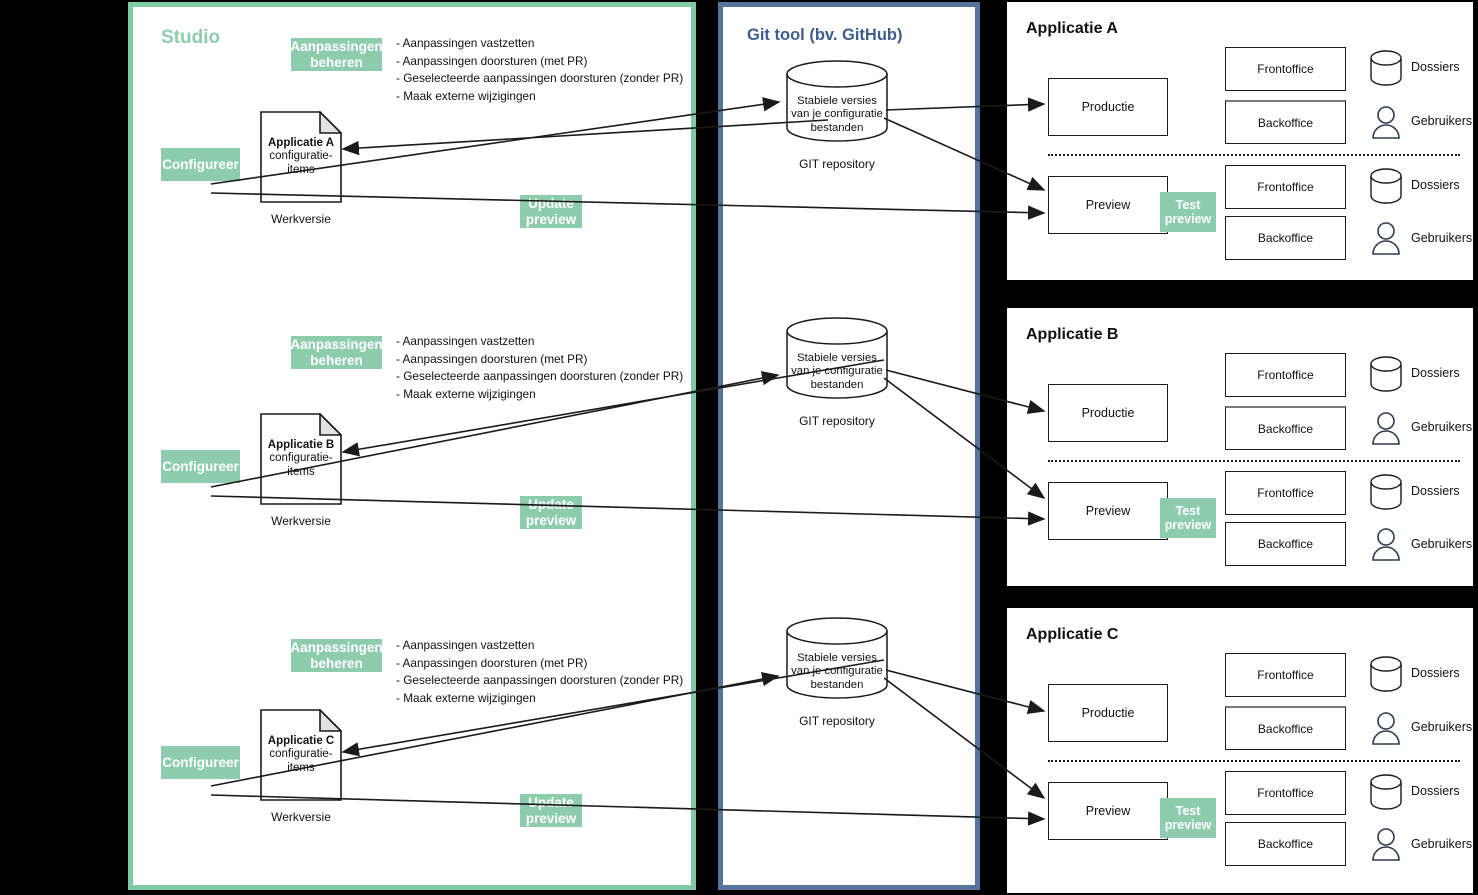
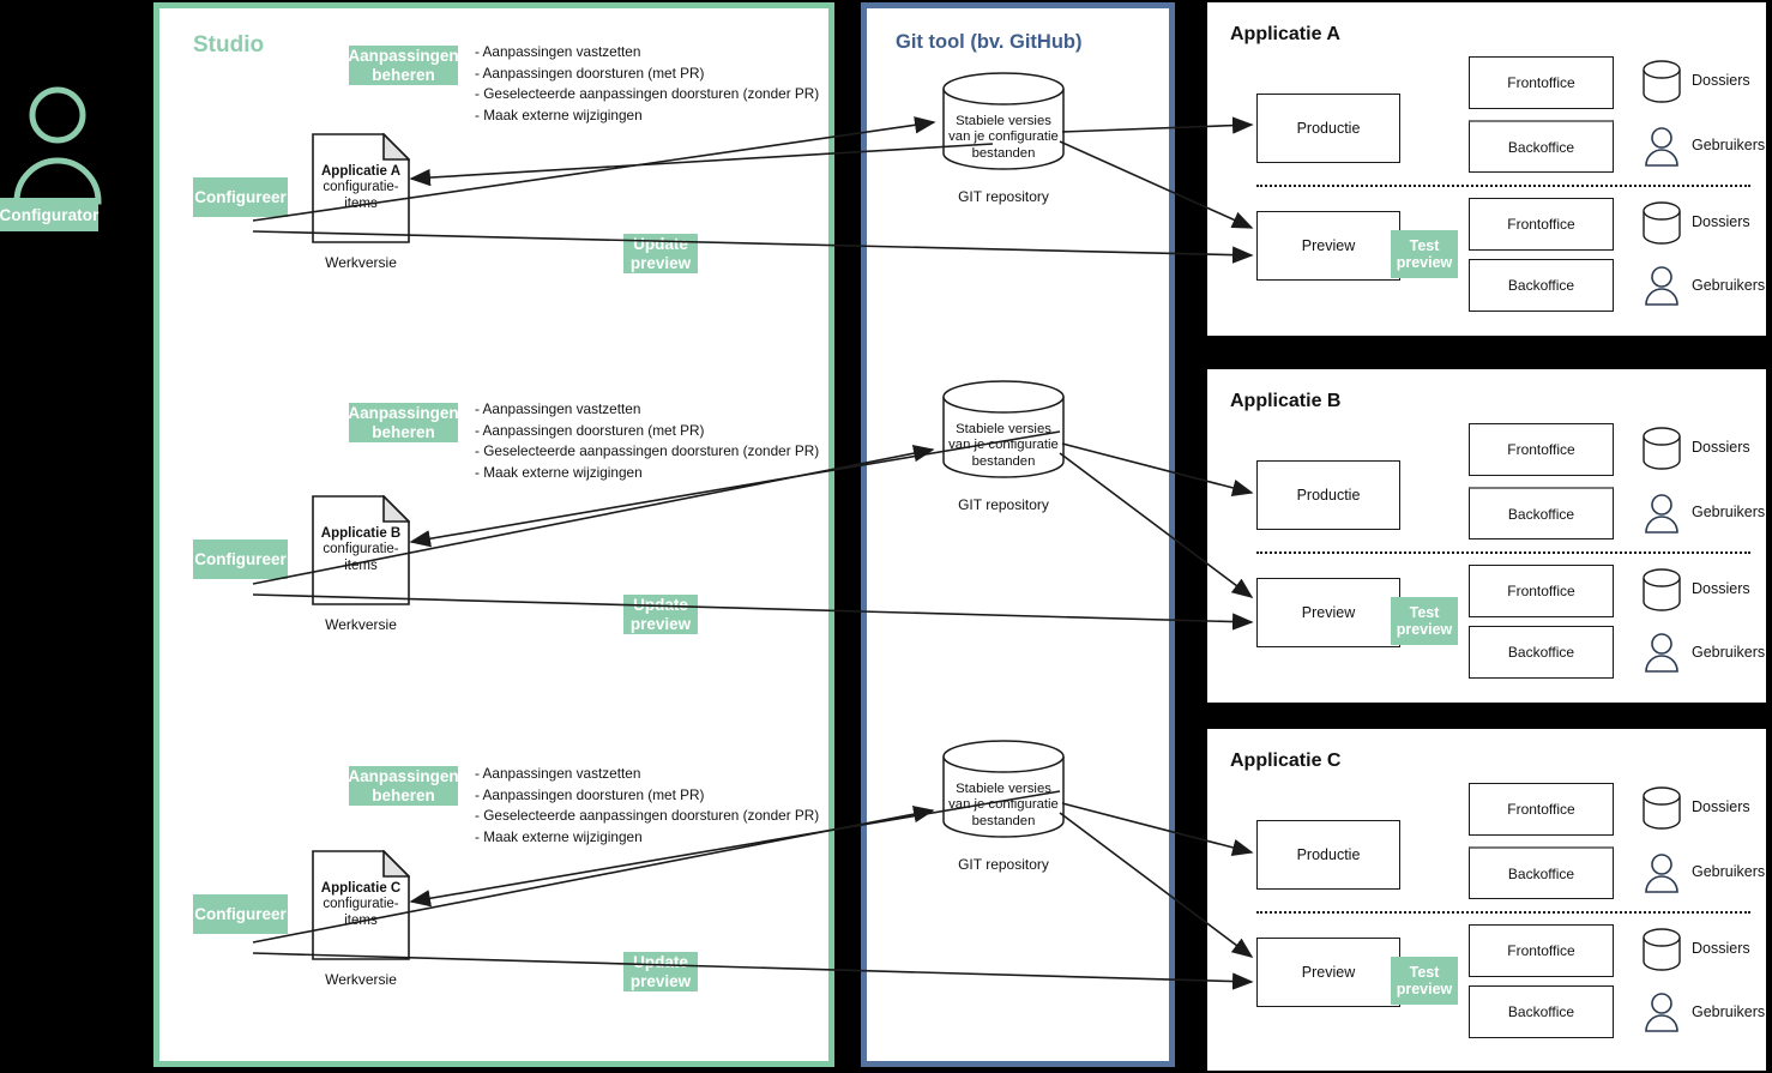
+ Configurator
  Studio
  Aanpassingen
  beheren
  - Aanpassingen vastzetten
  - Aanpassingen doorsturen (met PR)
  - Geselecteerde aanpassingen doorsturen (zonder PR)
  - Maak externe wijzigingen
  Configureer
  Applicatie A
  configuratie-
  Werkversie
  Update
  preview
  Aanpassingen
  beheren
  - Aanpassingen vastzetten
  - Aanpassingen doorsturen (met PR)
  - Geselecteerde aanpassingen doorsturen (zonder PR)
  - Maak externe wijzigingen
  Configureer
  Applicatie B
  configuratie-
  Werkversie
  preview
  Aanpassingen
  beheren
  - Aanpassingen vastzetten
  - Aanpassingen doorsturen (met PR)
  - Geselecteerde aanpassingen doorsturen (zonder PR)
  - Maak externe wijzigingen
  Configureer
  Applicatie C
  configuratie-
  ites
  Werkversie
  Update
  preview
  Git tool (bv. GitHub)
  Stabiele versies
  van je configuratie
  bestanden
  GIT repository
  Stabiele versies
  van configuratie
  bestanden
  GIT repository
  Stabiele versies
  van configuratie
  bestanden
  GIT repository
  Applicatie A
  Productie
  Frontoffice
  Backoffice
  Dossiers
  Gebruikers
  Preview
  Test
  preview
  Frontoffice
  Backoffice
  Dossiers
  Gebruikers
  Applicatie B
  Productie
  Frontoffice
  Backoffice
  Dossiers
  Gebruikers
  Preview
  Test
  preview
  Frontoffice
  Backoffice
  Dossiers
  Gebruikers
  Applicatie C
  Productie
  Frontoffice
  Backoffice
  Dossiers
  Gebruikers
  Preview
  Test
  preview
  Frontoffice
  Backoffice
  Dossiers
  Gebruikers
